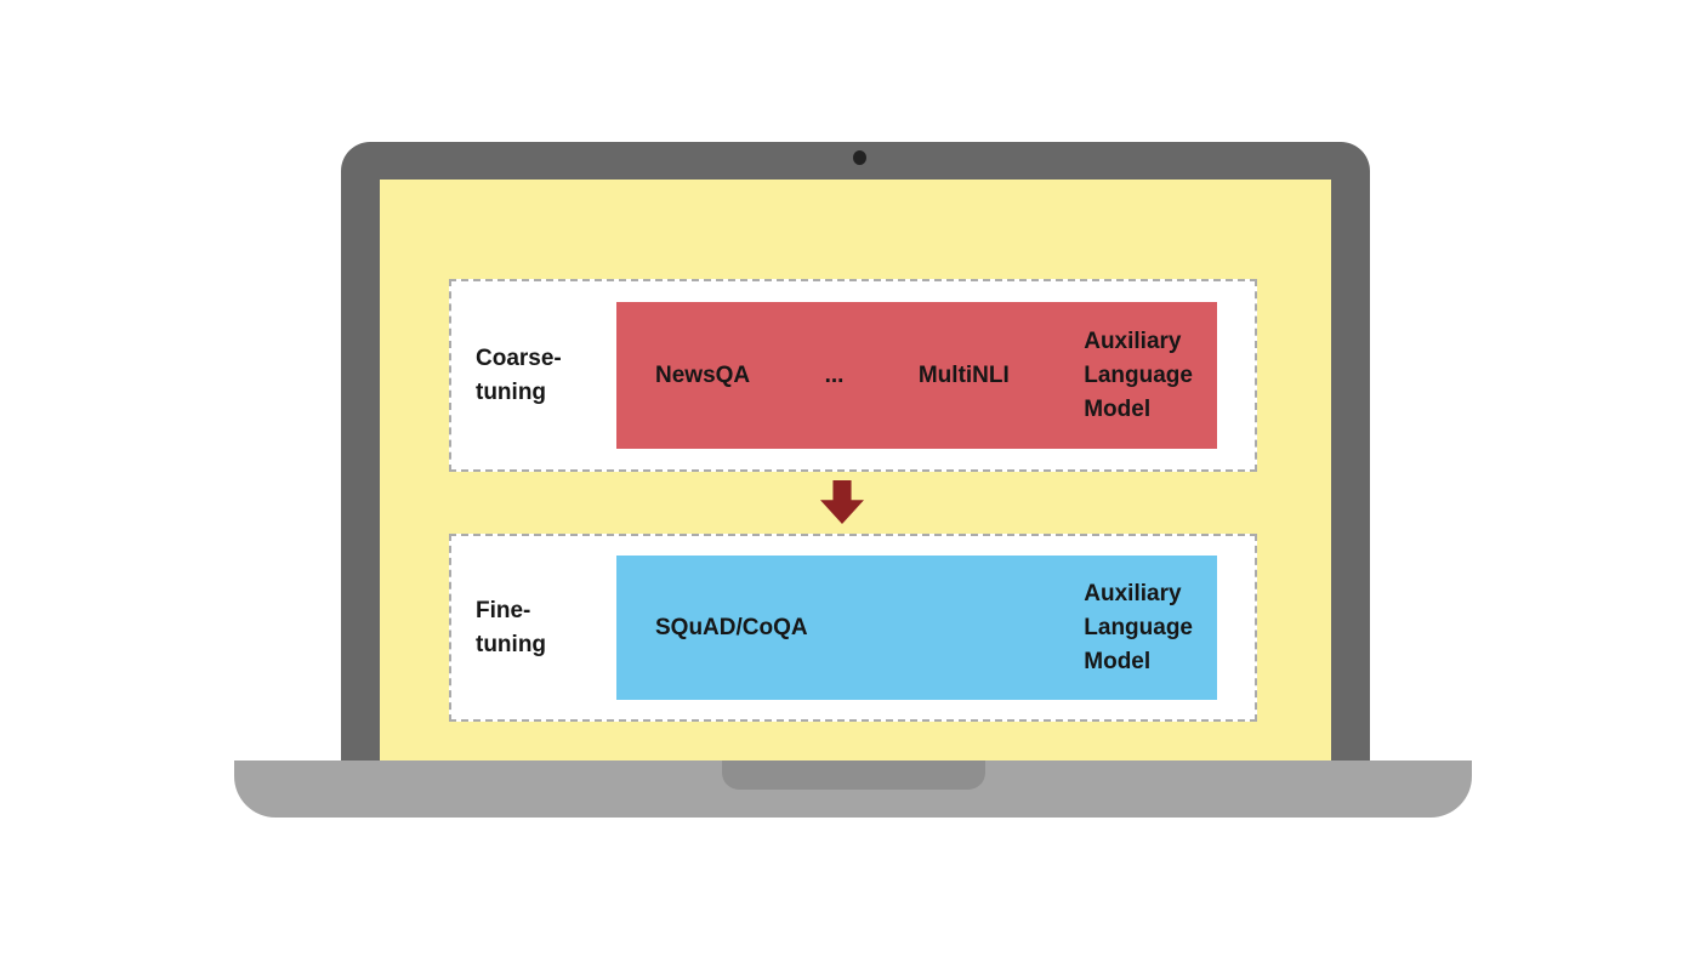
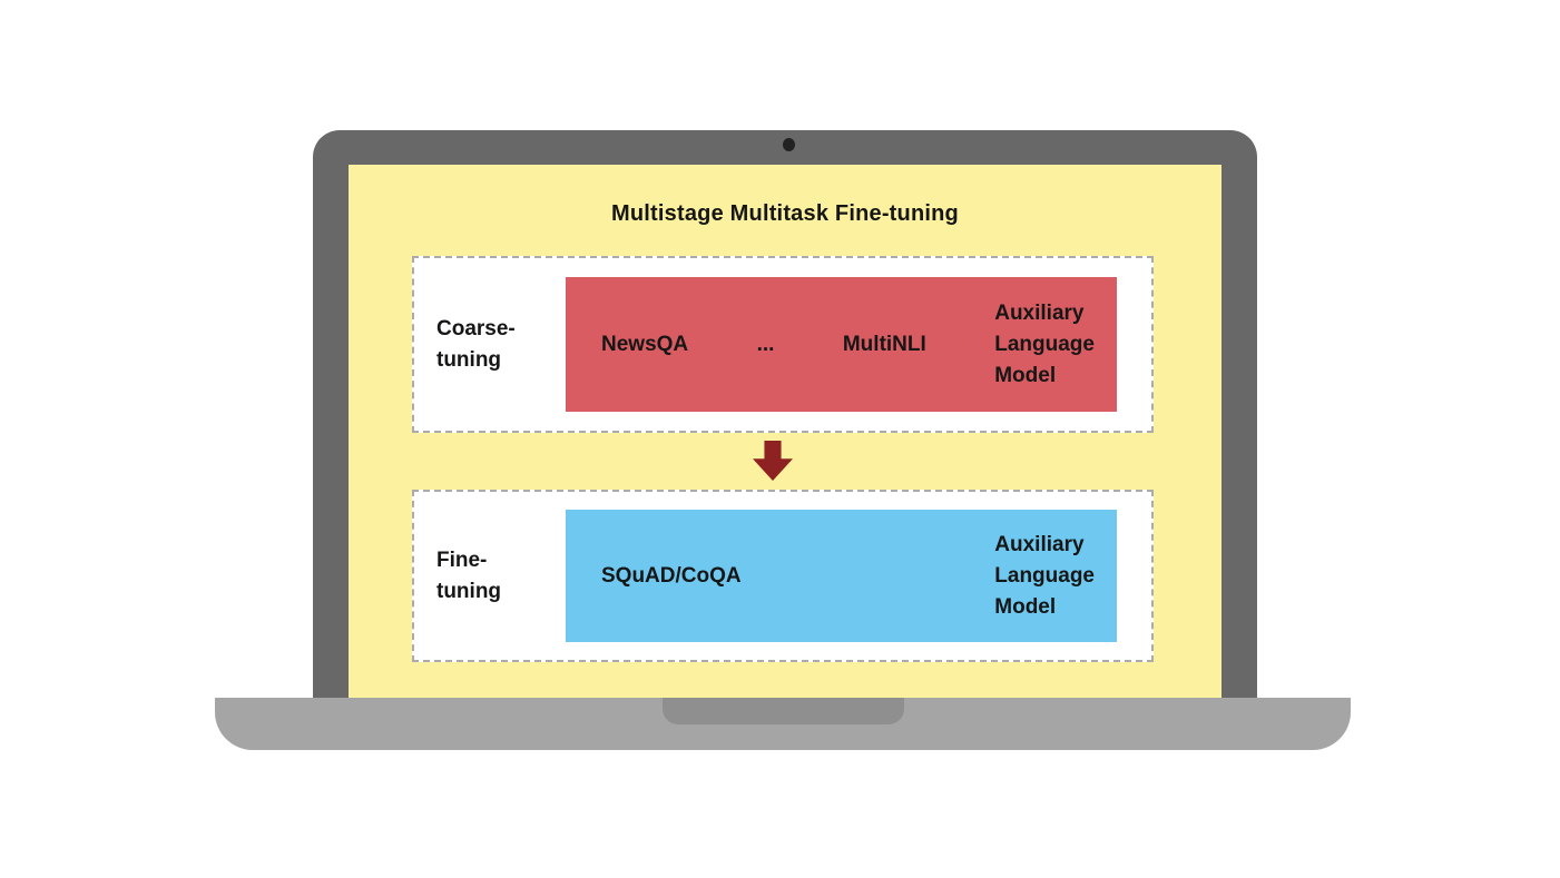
+ Multistage Multitask Fine-tuning
  Coarse-
  tuning
  NewsQA
  ...
  MultiNLI
  Auxiliary
  Language
  Model
  Fine-
  tuning
  SQuAD/CoQA
  Auxiliary
  Language
  Model
